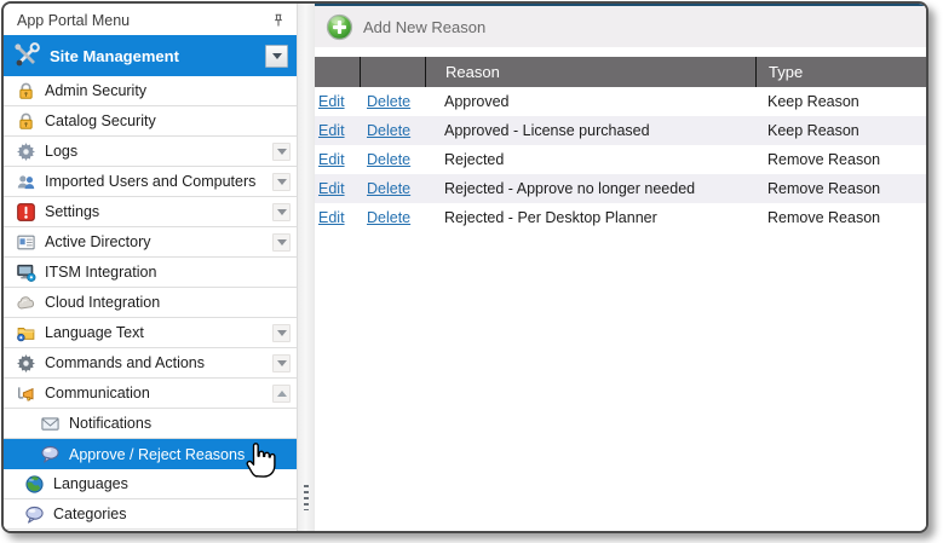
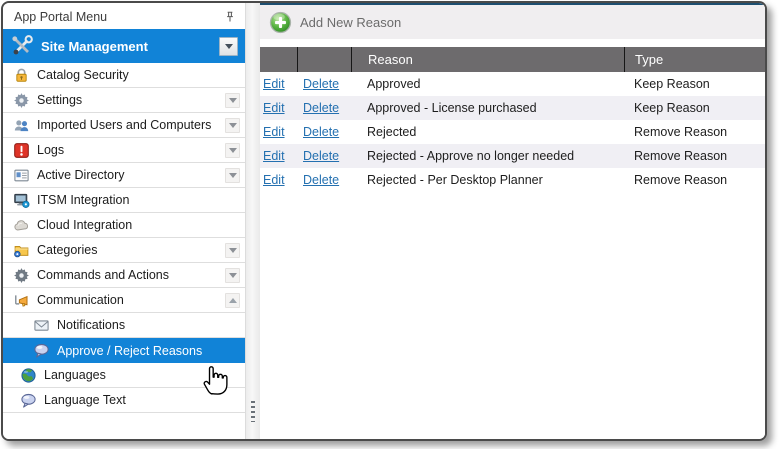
  App Portal Menu
  Site Management
- Admin Security
  Catalog Security
- Logs
+ Settings
  Imported Users and Computers
- Settings
+ Logs
  Active Directory
  ITSM Integration
  Cloud Integration
- Language Text
+ Categories
  Commands and Actions
  Communication
  Notifications
  Approve / Reject Reasons
  Languages
- Categories
+ Language Text
  Add New Reason
  Reason
  Type
  Edit
  Delete
  Approved
  Keep Reason
  Edit
  Delete
  Approved - License purchased
  Keep Reason
  Edit
  Delete
  Rejected
  Remove Reason
  Edit
  Delete
  Rejected - Approve no longer needed
  Remove Reason
  Edit
  Delete
  Rejected - Per Desktop Planner
  Remove Reason
